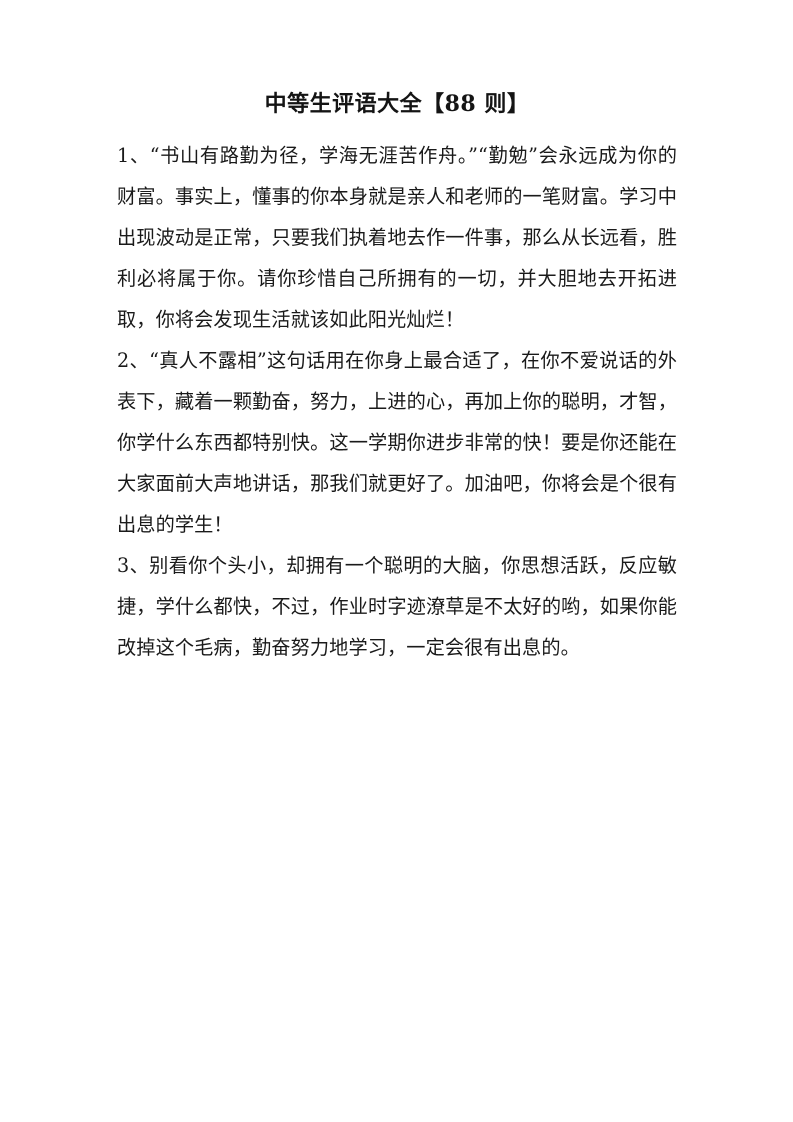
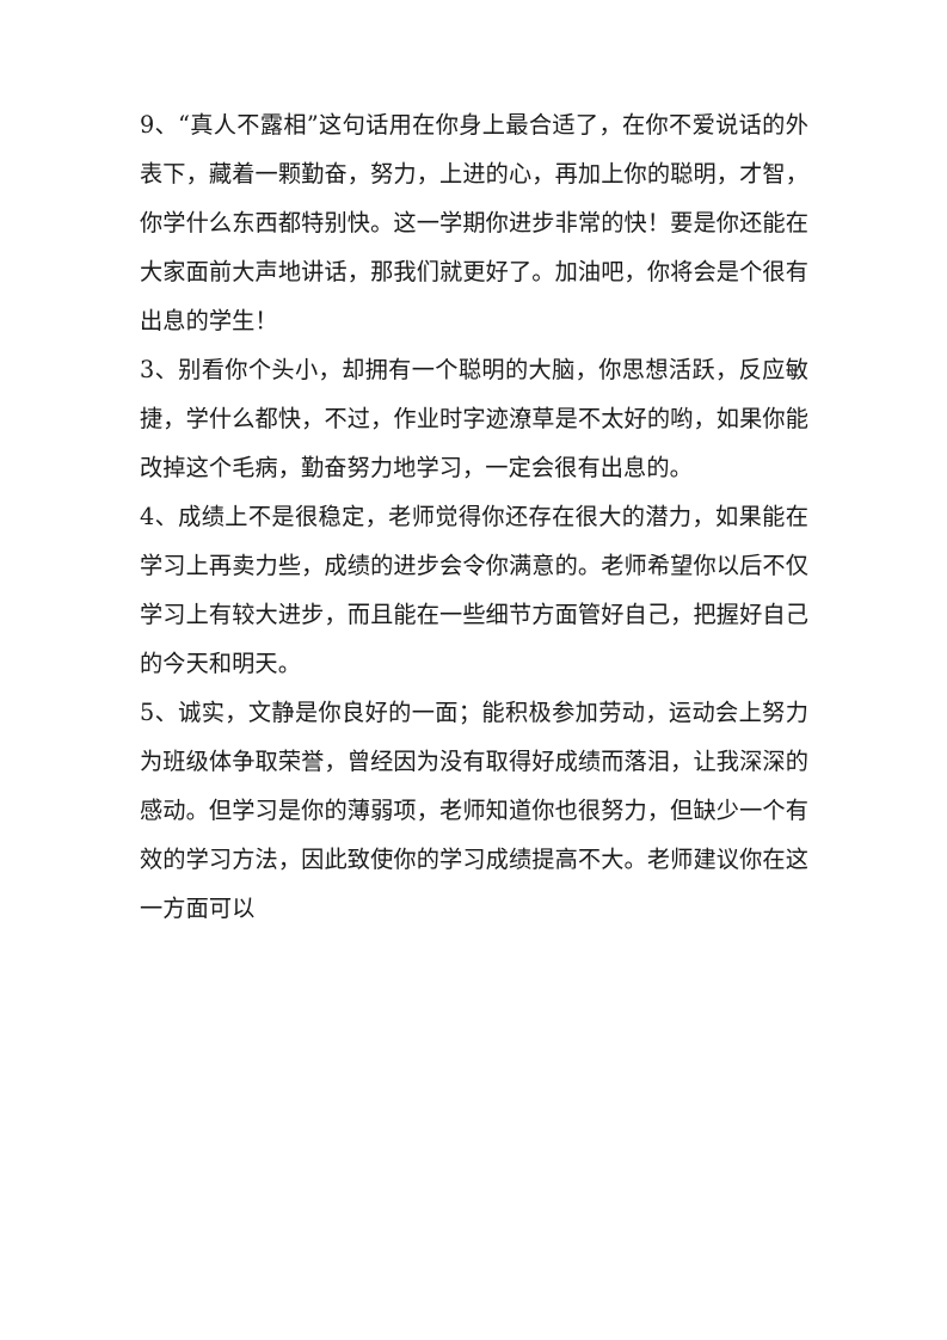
- 中等生评语大全【88 则】
- 1、“书山有路勤为径，学海无涯苦作舟。”“勤勉”会永远成为你的财富。事实上，懂事的你本身就是亲人和老师的一笔财富。学习中出现波动是正常，只要我们执着地去作一件事，那么从长远看，胜利必将属于你。请你珍惜自己所拥有的一切，并大胆地去开拓进取，你将会发现生活就该如此阳光灿烂！
- 2、“真人不露相”这句话用在你身上最合适了，在你不爱说话的外表下，藏着一颗勤奋，努力，上进的心，再加上你的聪明，才智，你学什么东西都特别快。这一学期你进步非常的快！要是你还能在大家面前大声地讲话，那我们就更好了。加油吧，你将会是个很有出息的学生！
+ 9、“真人不露相”这句话用在你身上最合适了，在你不爱说话的外表下，藏着一颗勤奋，努力，上进的心，再加上你的聪明，才智，你学什么东西都特别快。这一学期你进步非常的快！要是你还能在大家面前大声地讲话，那我们就更好了。加油吧，你将会是个很有出息的学生！
  3、别看你个头小，却拥有一个聪明的大脑，你思想活跃，反应敏捷，学什么都快，不过，作业时字迹潦草是不太好的哟，如果你能改掉这个毛病，勤奋努力地学习，一定会很有出息的。
+ 4、成绩上不是很稳定，老师觉得你还存在很大的潜力，如果能在学习上再卖力些，成绩的进步会令你满意的。老师希望你以后不仅学习上有较大进步，而且能在一些细节方面管好自己，把握好自己的今天和明天。
+ 5、诚实，文静是你良好的一面；能积极参加劳动，运动会上努力为班级体争取荣誉，曾经因为没有取得好成绩而落泪，让我深深的感动。但学习是你的薄弱项，老师知道你也很努力，但缺少一个有效的学习方法，因此致使你的学习成绩提高不大。老师建议你在这一方面可以
